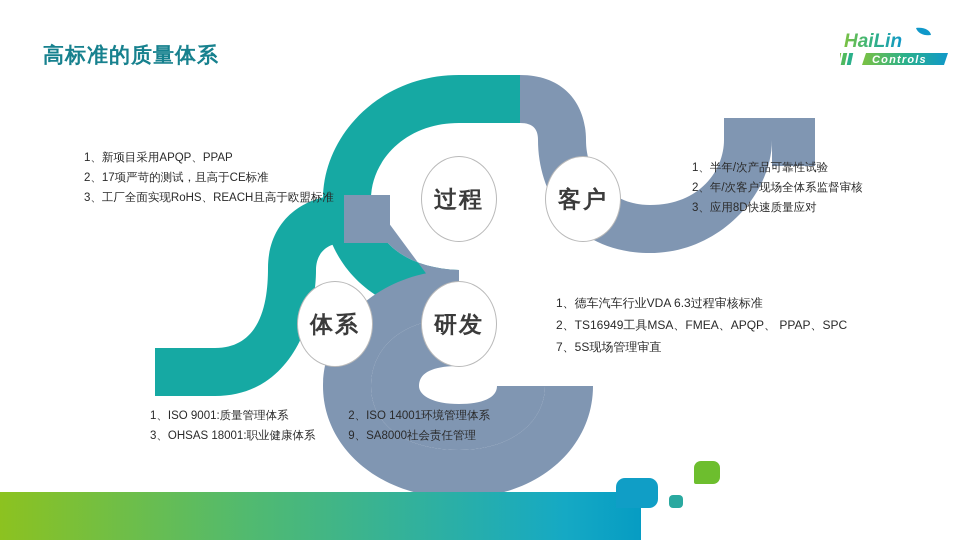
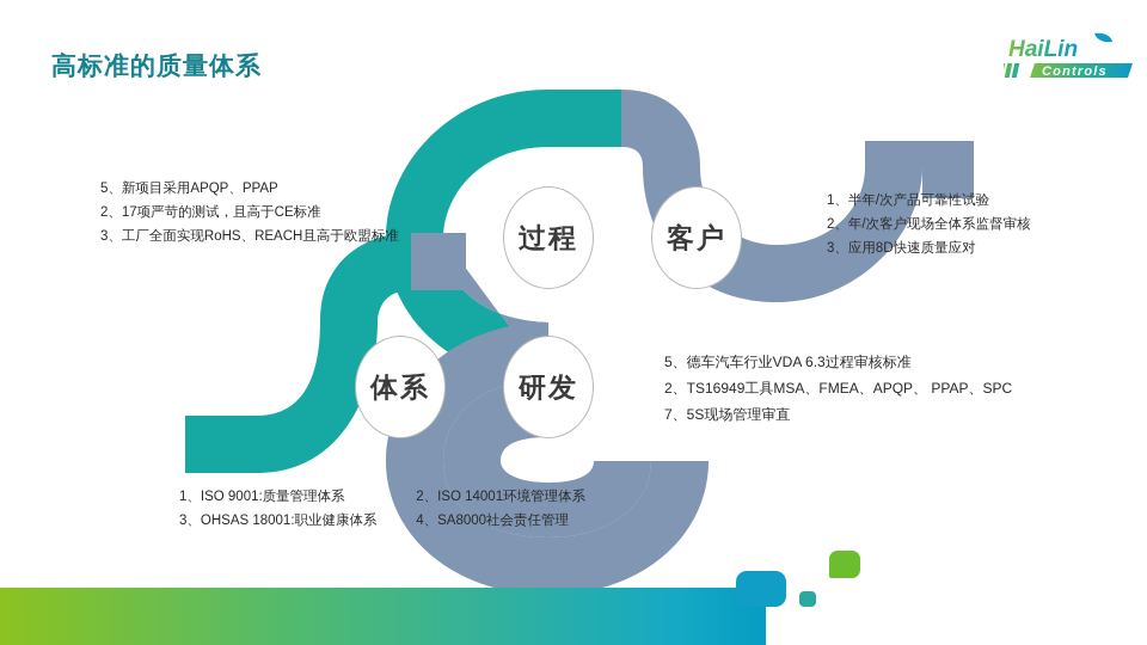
  高标准的质量体系
  HaiLin
  Controls
  过程
  客户
  体系
  研发
- 1、新项目采用APQP、PPAP
+ 5、新项目采用APQP、PPAP
  2、17项严苛的测试，且高于CE标准
  3、工厂全面实现RoHS、REACH且高于欧盟标准
  1、半年/次产品可靠性试验
  2、年/次客户现场全体系监督审核
  3、应用8D快速质量应对
- 1、德车汽车行业VDA 6.3过程审核标准
+ 5、德车汽车行业VDA 6.3过程审核标准
  2、TS16949工具MSA、FMEA、APQP、 PPAP、SPC
  7、5S现场管理审直
  1、ISO 9001:质量管理体系 2、ISO 14001环境管理体系
- 3、OHSAS 18001:职业健康体系 9、SA8000社会责任管理
+ 3、OHSAS 18001:职业健康体系 4、SA8000社会责任管理
